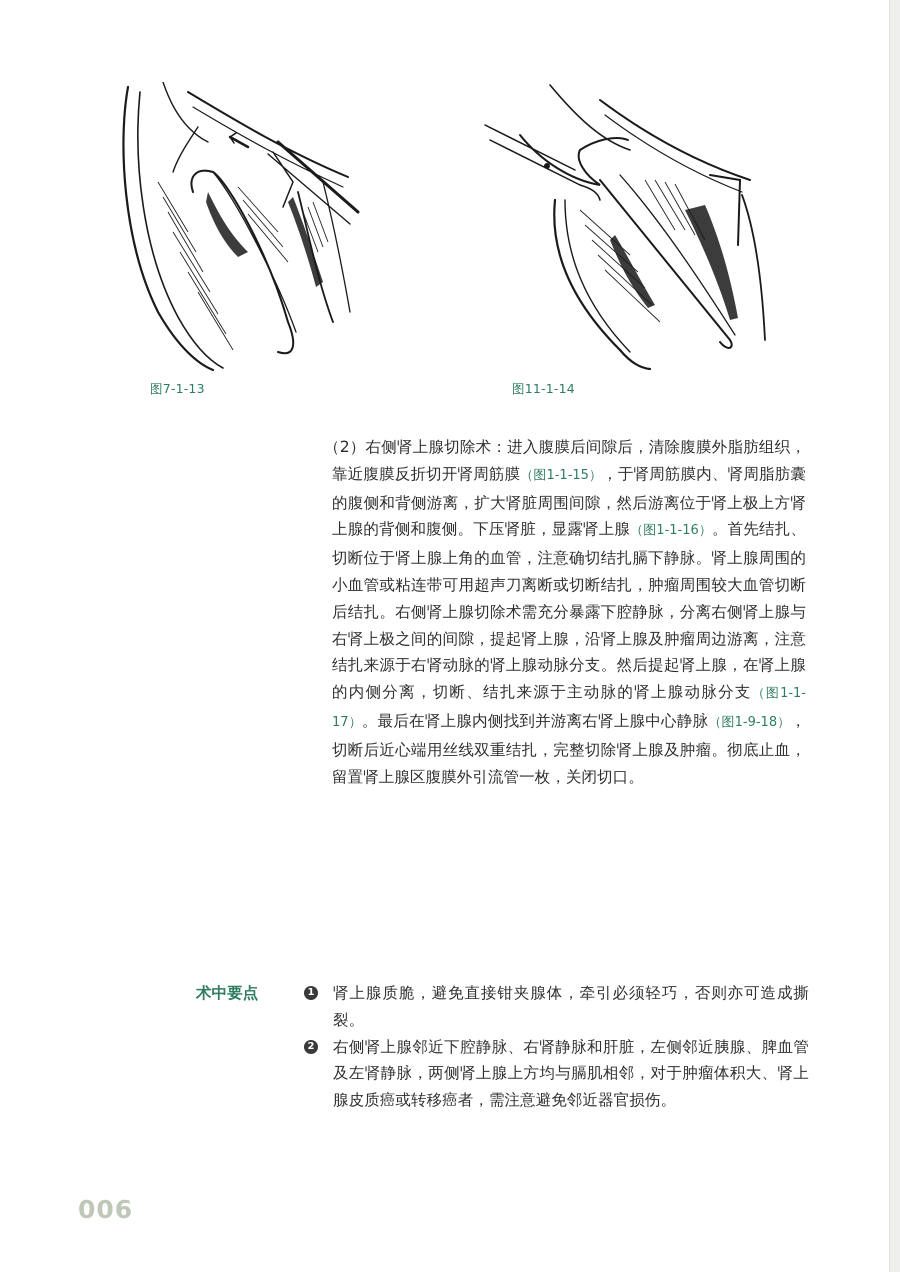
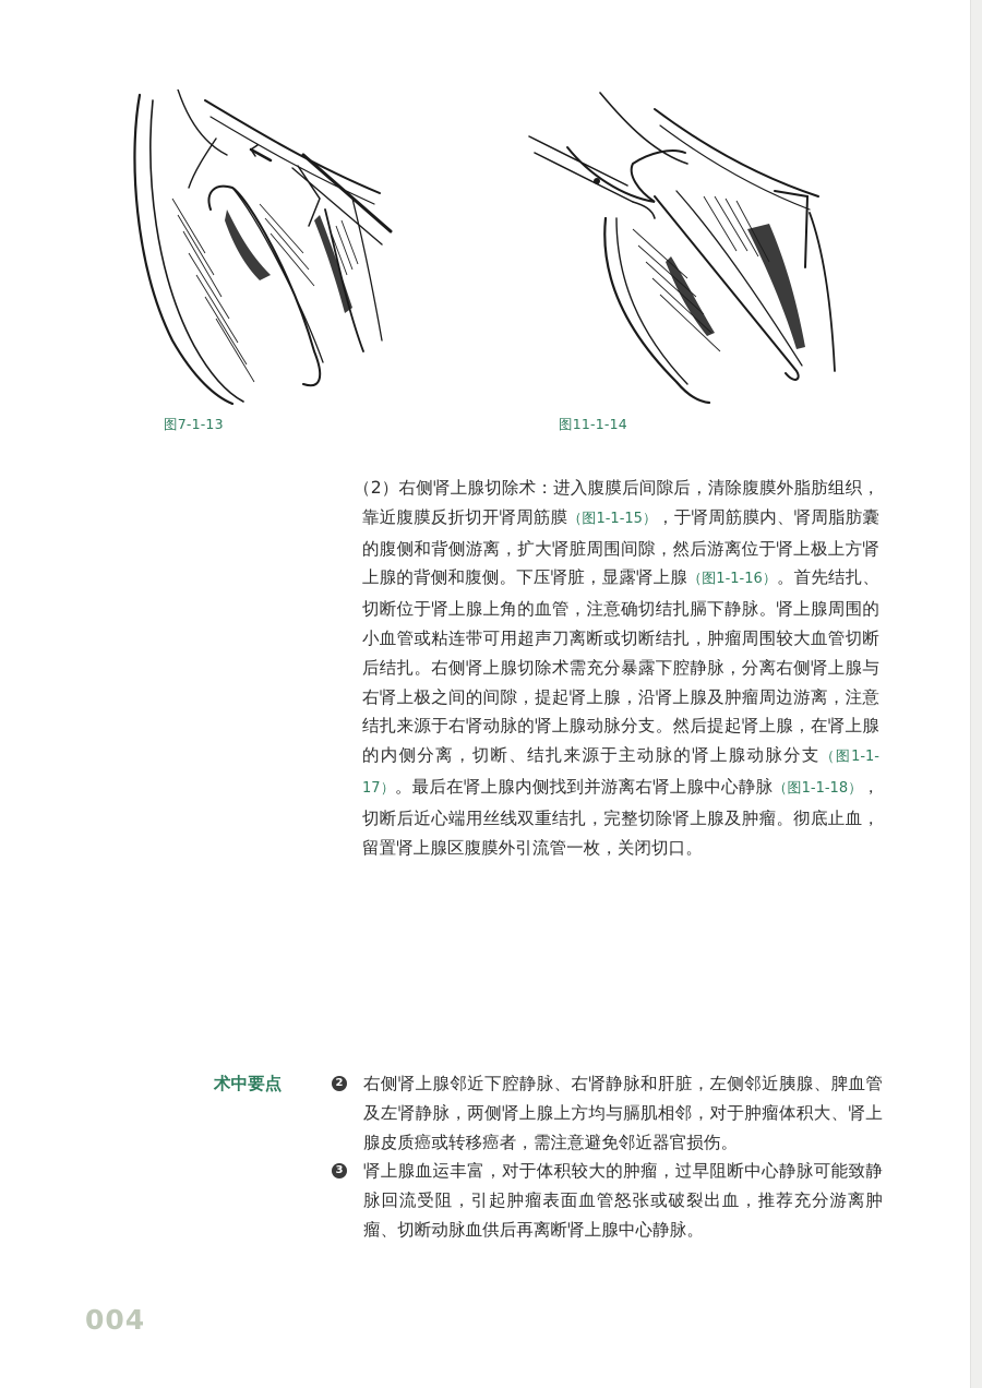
  图7-1-13
  图11-1-14
- （2）右侧肾上腺切除术：进入腹膜后间隙后，清除腹膜外脂肪组织，靠近腹膜反折切开肾周筋膜（图1-1-15），于肾周筋膜内、肾周脂肪囊的腹侧和背侧游离，扩大肾脏周围间隙，然后游离位于肾上极上方肾上腺的背侧和腹侧。下压肾脏，显露肾上腺（图1-1-16）。首先结扎、切断位于肾上腺上角的血管，注意确切结扎膈下静脉。肾上腺周围的小血管或粘连带可用超声刀离断或切断结扎，肿瘤周围较大血管切断后结扎。右侧肾上腺切除术需充分暴露下腔静脉，分离右侧肾上腺与右肾上极之间的间隙，提起肾上腺，沿肾上腺及肿瘤周边游离，注意结扎来源于右肾动脉的肾上腺动脉分支。然后提起肾上腺，在肾上腺的内侧分离，切断、结扎来源于主动脉的肾上腺动脉分支（图1-1-17）。最后在肾上腺内侧找到并游离右肾上腺中心静脉（图1-9-18），切断后近心端用丝线双重结扎，完整切除肾上腺及肿瘤。彻底止血，留置肾上腺区腹膜外引流管一枚，关闭切口。
+ （2）右侧肾上腺切除术：进入腹膜后间隙后，清除腹膜外脂肪组织，靠近腹膜反折切开肾周筋膜（图1-1-15），于肾周筋膜内、肾周脂肪囊的腹侧和背侧游离，扩大肾脏周围间隙，然后游离位于肾上极上方肾上腺的背侧和腹侧。下压肾脏，显露肾上腺（图1-1-16）。首先结扎、切断位于肾上腺上角的血管，注意确切结扎膈下静脉。肾上腺周围的小血管或粘连带可用超声刀离断或切断结扎，肿瘤周围较大血管切断后结扎。右侧肾上腺切除术需充分暴露下腔静脉，分离右侧肾上腺与右肾上极之间的间隙，提起肾上腺，沿肾上腺及肿瘤周边游离，注意结扎来源于右肾动脉的肾上腺动脉分支。然后提起肾上腺，在肾上腺的内侧分离，切断、结扎来源于主动脉的肾上腺动脉分支（图1-1-17）。最后在肾上腺内侧找到并游离右肾上腺中心静脉（图1-1-18），切断后近心端用丝线双重结扎，完整切除肾上腺及肿瘤。彻底止血，留置肾上腺区腹膜外引流管一枚，关闭切口。
  术中要点
- 1
- 肾上腺质脆，避免直接钳夹腺体，牵引必须轻巧，否则亦可造成撕裂。
  2
  右侧肾上腺邻近下腔静脉、右肾静脉和肝脏，左侧邻近胰腺、脾血管及左肾静脉，两侧肾上腺上方均与膈肌相邻，对于肿瘤体积大、肾上腺皮质癌或转移癌者，需注意避免邻近器官损伤。
+ 3
+ 肾上腺血运丰富，对于体积较大的肿瘤，过早阻断中心静脉可能致静脉回流受阻，引起肿瘤表面血管怒张或破裂出血，推荐充分游离肿瘤、切断动脉血供后再离断肾上腺中心静脉。
- 006
+ 004
